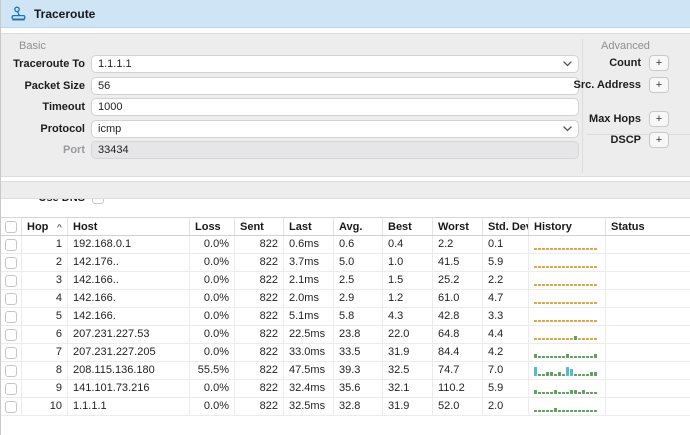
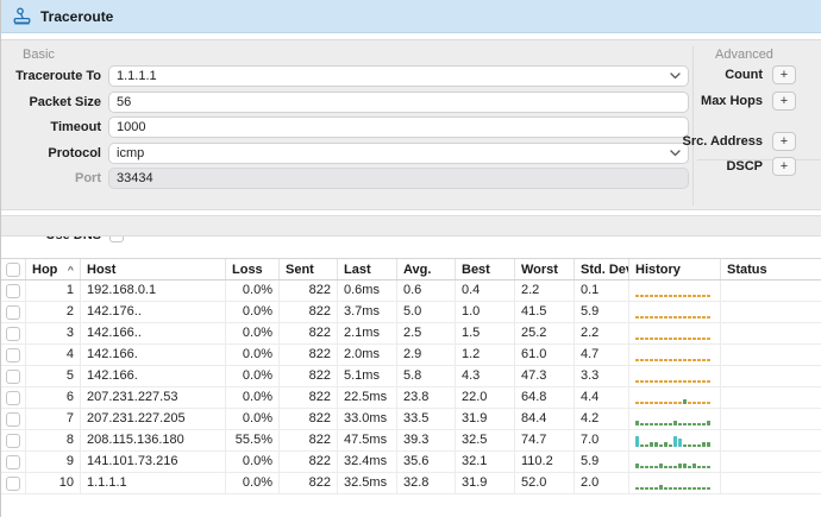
  Traceroute
  Basic
  Advanced
  Traceroute To
  1.1.1.1
  Packet Size
  56
  Timeout
  1000
  Protocol
  icmp
  Port
  33434
  Count
  +
- Src. Address
+ Max Hops
  +
- Max Hops
+ Src. Address
  +
  DSCP
  +
  Hop
  ^
  Host
  Loss
  Sent
  Last
  Avg.
  Best
  Worst
  Std. Dev
  History
  Status
  1
  192.168.0.1
  0.0%
  822
  0.6ms
  0.6
  0.4
  2.2
  0.1
  2
  142.176..
  0.0%
  822
  3.7ms
  5.0
  1.0
  41.5
  5.9
  3
  142.166..
  0.0%
  822
  2.1ms
  2.5
  1.5
  25.2
  2.2
  4
  142.166.
  0.0%
  822
  2.0ms
  2.9
  1.2
  61.0
  4.7
  5
  142.166.
  0.0%
  822
  5.1ms
  5.8
  4.3
- 42.8
+ 47.3
  3.3
  6
  207.231.227.53
  0.0%
  822
  22.5ms
  23.8
  22.0
  64.8
  4.4
  7
  207.231.227.205
  0.0%
  822
  33.0ms
  33.5
  31.9
  84.4
  4.2
  8
  208.115.136.180
  55.5%
  822
  47.5ms
  39.3
  32.5
  74.7
  7.0
  9
  141.101.73.216
  0.0%
  822
  32.4ms
  35.6
  32.1
  110.2
  5.9
  10
  1.1.1.1
  0.0%
  822
  32.5ms
  32.8
  31.9
  52.0
  2.0
